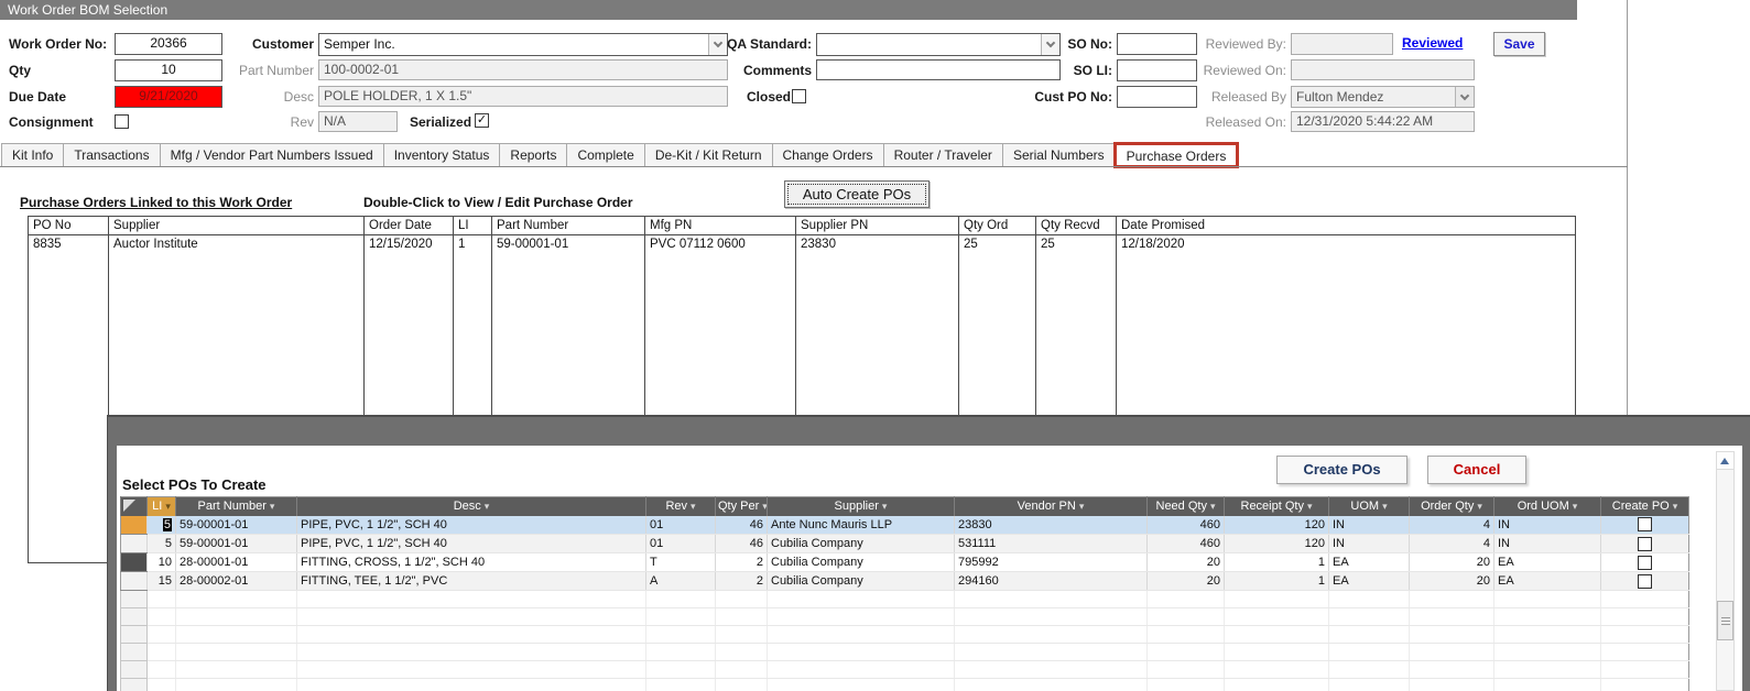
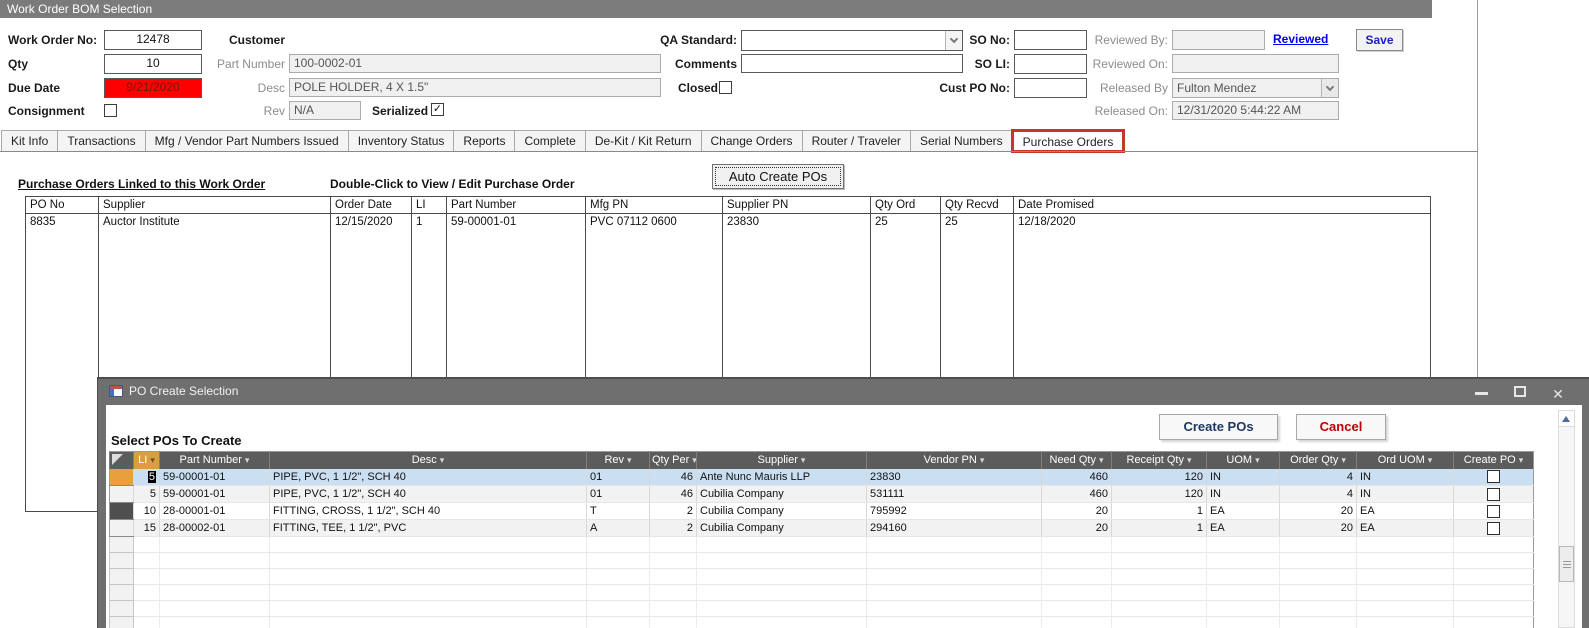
  Work Order BOM Selection
  Work Order No:
- 20366
+ 12478
  Customer
- Semper Inc.
  QA Standard:
  SO No:
  Reviewed By:
  Reviewed
  Save
  Qty
  10
  Part Number
  100-0002-01
  Comments
  SO LI:
  Reviewed On:
  Due Date
  9/21/2020
  Desc
- POLE HOLDER, 1 X 1.5"
+ POLE HOLDER, 4 X 1.5"
  Closed
  Cust PO No:
  Released By
  Fulton Mendez
  Consignment
  Rev
  N/A
  Serialized
  ✓
  Released On:
  12/31/2020 5:44:22 AM
  Kit Info
  Transactions
  Mfg / Vendor Part Numbers Issued
  Inventory Status
  Reports
  Complete
  De-Kit / Kit Return
  Change Orders
  Router / Traveler
  Serial Numbers
  Purchase Orders
  Purchase Orders Linked to this Work Order
  Double-Click to View / Edit Purchase Order
  Auto Create POs
  PO No	Supplier	Order Date	LI	Part Number	Mfg PN	Supplier PN	Qty Ord	Qty Recvd	Date Promised
  8835	Auctor Institute	12/15/2020	1	59-00001-01	PVC 07112 0600	23830	25	25	12/18/2020
+ PO Create Selection
+ ✕
  Create POs
  Cancel
  Select POs To Create
  	LI ▾	Part Number ▾	Desc ▾	Rev ▾	Qty Per ▾	Supplier ▾	Vendor PN ▾	Need Qty ▾	Receipt Qty ▾	UOM ▾	Order Qty ▾	Ord UOM ▾	Create PO ▾
  	5	59-00001-01	PIPE, PVC, 1 1/2", SCH 40	01	46	Ante Nunc Mauris LLP	23830	460	120	IN	4	IN
  	5	59-00001-01	PIPE, PVC, 1 1/2", SCH 40	01	46	Cubilia Company	531111	460	120	IN	4	IN
  	10	28-00001-01	FITTING, CROSS, 1 1/2", SCH 40	T	2	Cubilia Company	795992	20	1	EA	20	EA
  	15	28-00002-01	FITTING, TEE, 1 1/2", PVC	A	2	Cubilia Company	294160	20	1	EA	20	EA
